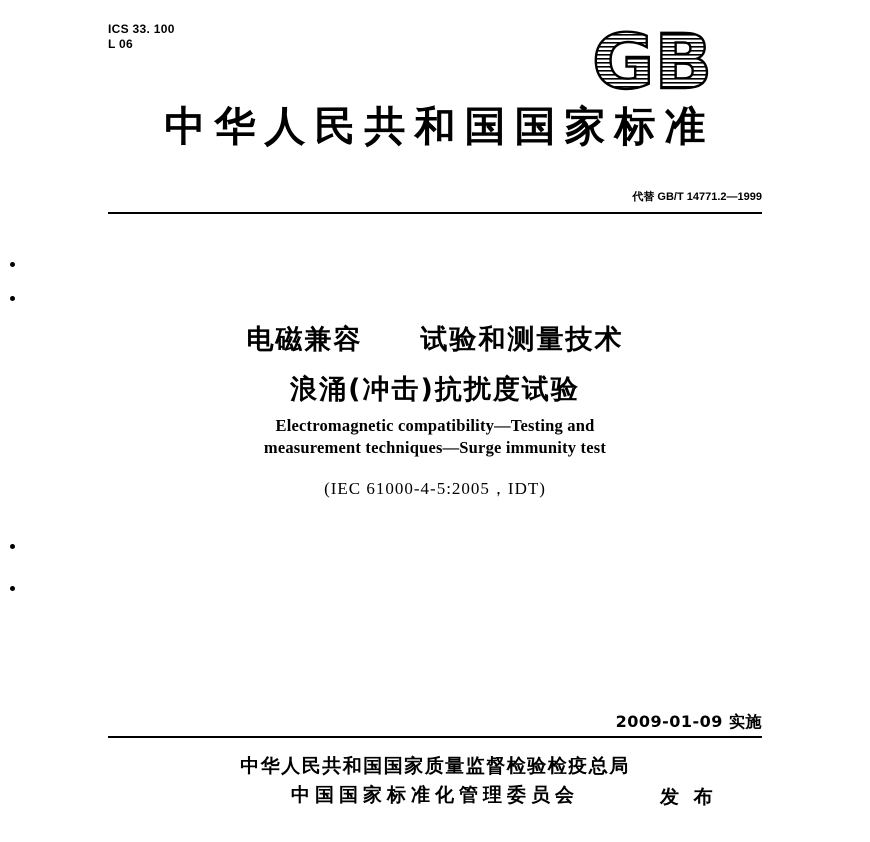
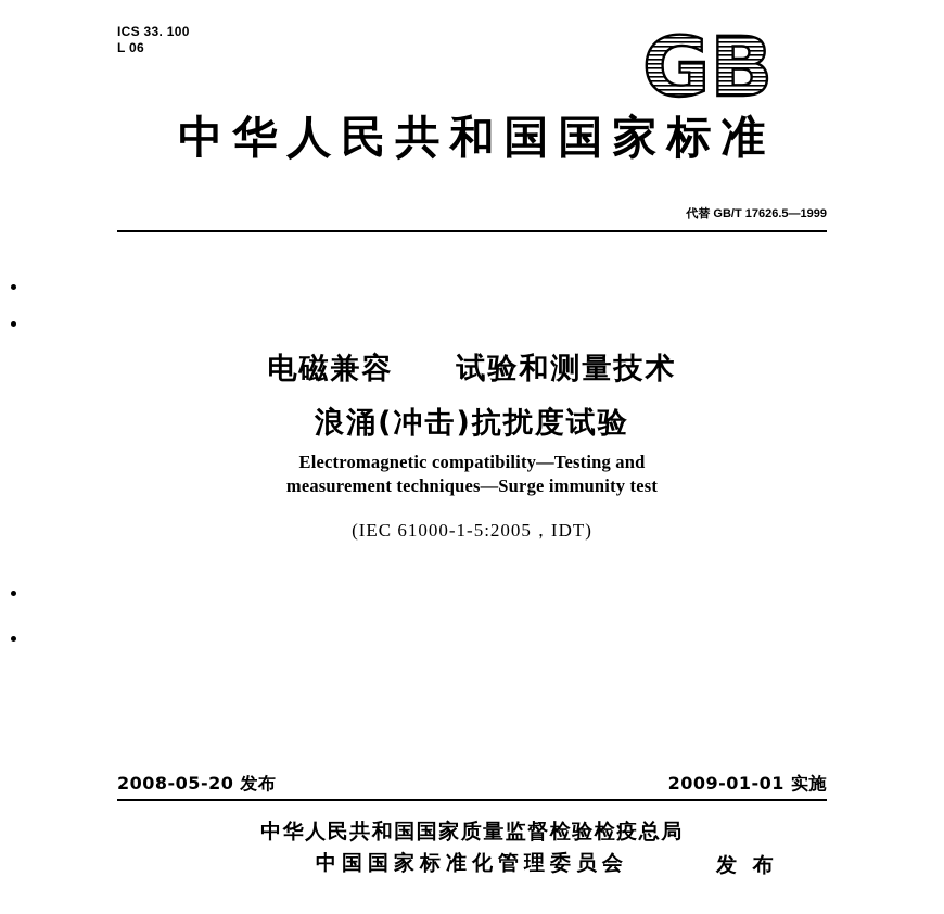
  ICS 33. 100
  L 06
  GB
  中华人民共和国国家标准
- 代替 GB/T 14771.2—1999
+ 代替 GB/T 17626.5—1999
  电磁兼容 试验和测量技术
  浪涌(冲击)抗扰度试验
  Electromagnetic compatibility—Testing and
  measurement techniques—Surge immunity test
- (IEC 61000-4-5:2005，IDT)
+ (IEC 61000-1-5:2005，IDT)
+ 2008-05-20 发布
- 2009-01-09 实施
+ 2009-01-01 实施
  中华人民共和国国家质量监督检验检疫总局
  中国国家标准化管理委员会
  发 布
